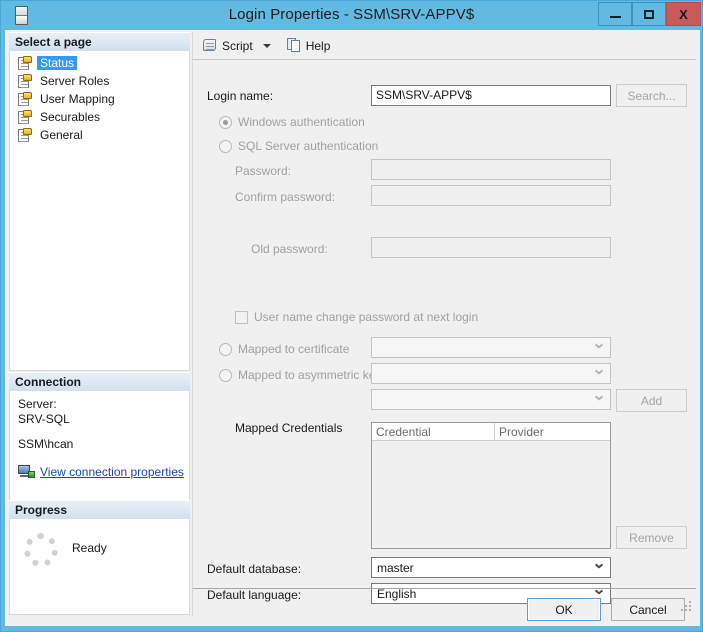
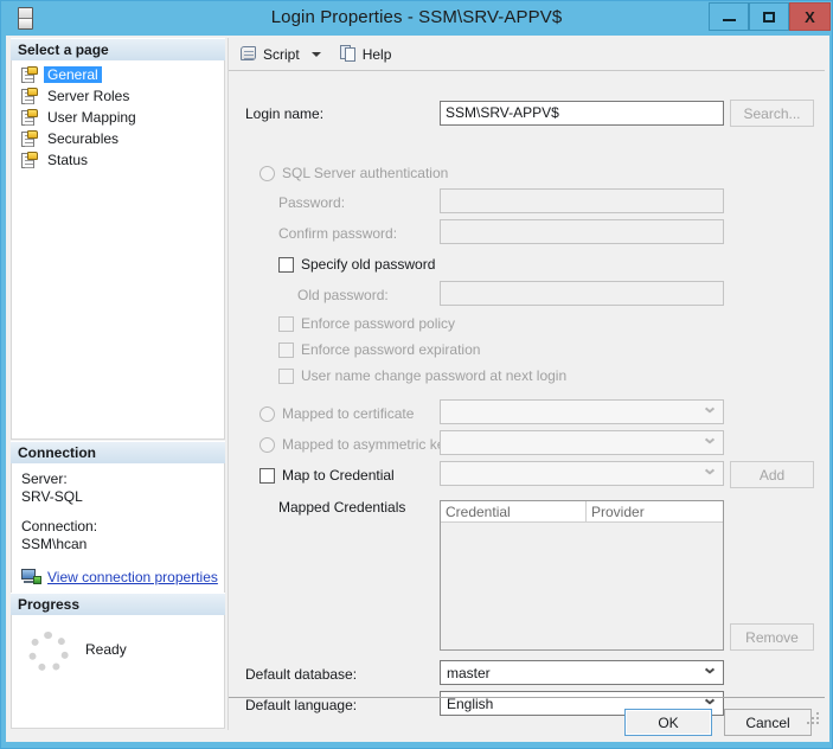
  Login Properties - SSM\SRV-APPV$
  X
  Select a page
- Status
+ General
  Server Roles
  User Mapping
  Securables
- General
+ Status
  Connection
  Server:
  SRV-SQL
+ Connection:
  SSM\hcan
  View connection properties
  Progress
  Ready
  Script
  Help
  Login name:
  SSM\SRV-APPV$
  Search...
- Windows authentication
  SQL Server authentication
  Password:
  Confirm password:
+ Specify old password
  Old password:
+ Enforce password policy
+ Enforce password expiration
  User name change password at next login
  Mapped to certificate
  Mapped to asymmetric k
+ Map to Credential
  Add
  Mapped Credentials
  Credential
  Provider
  Remove
  Default database:
  master
  Default language:
  English
  OK
  Cancel
